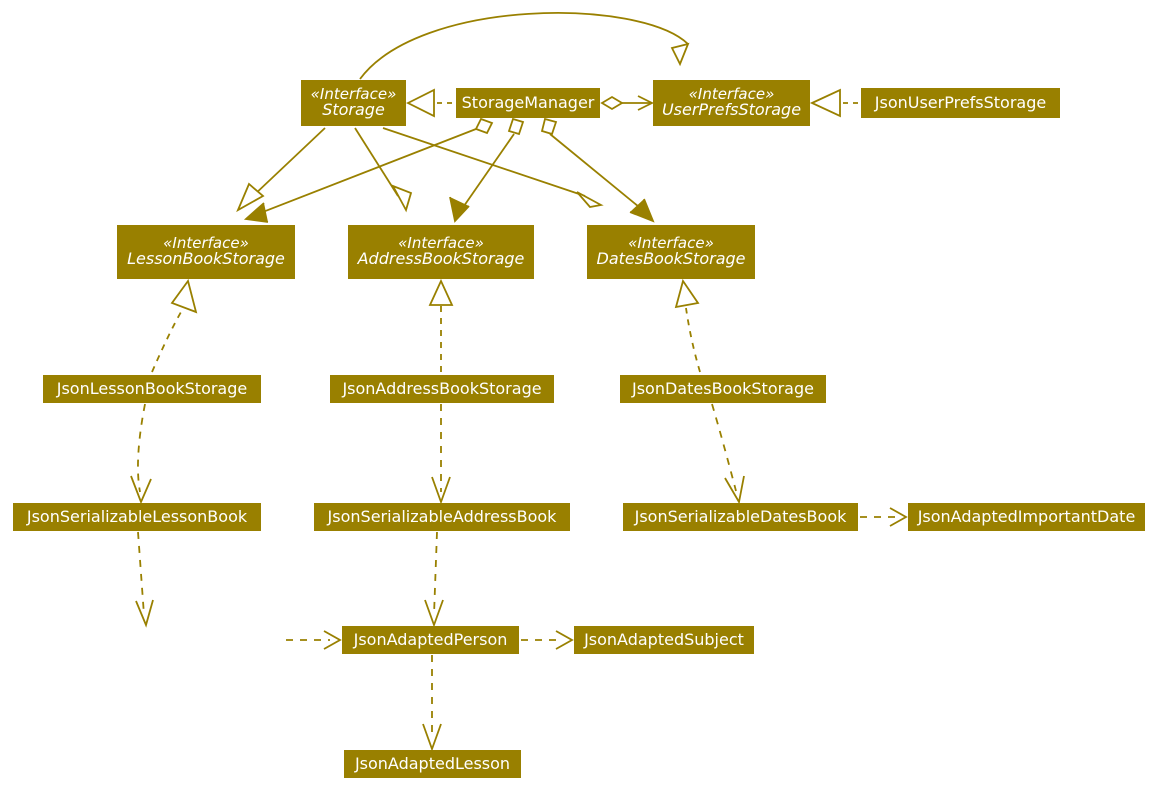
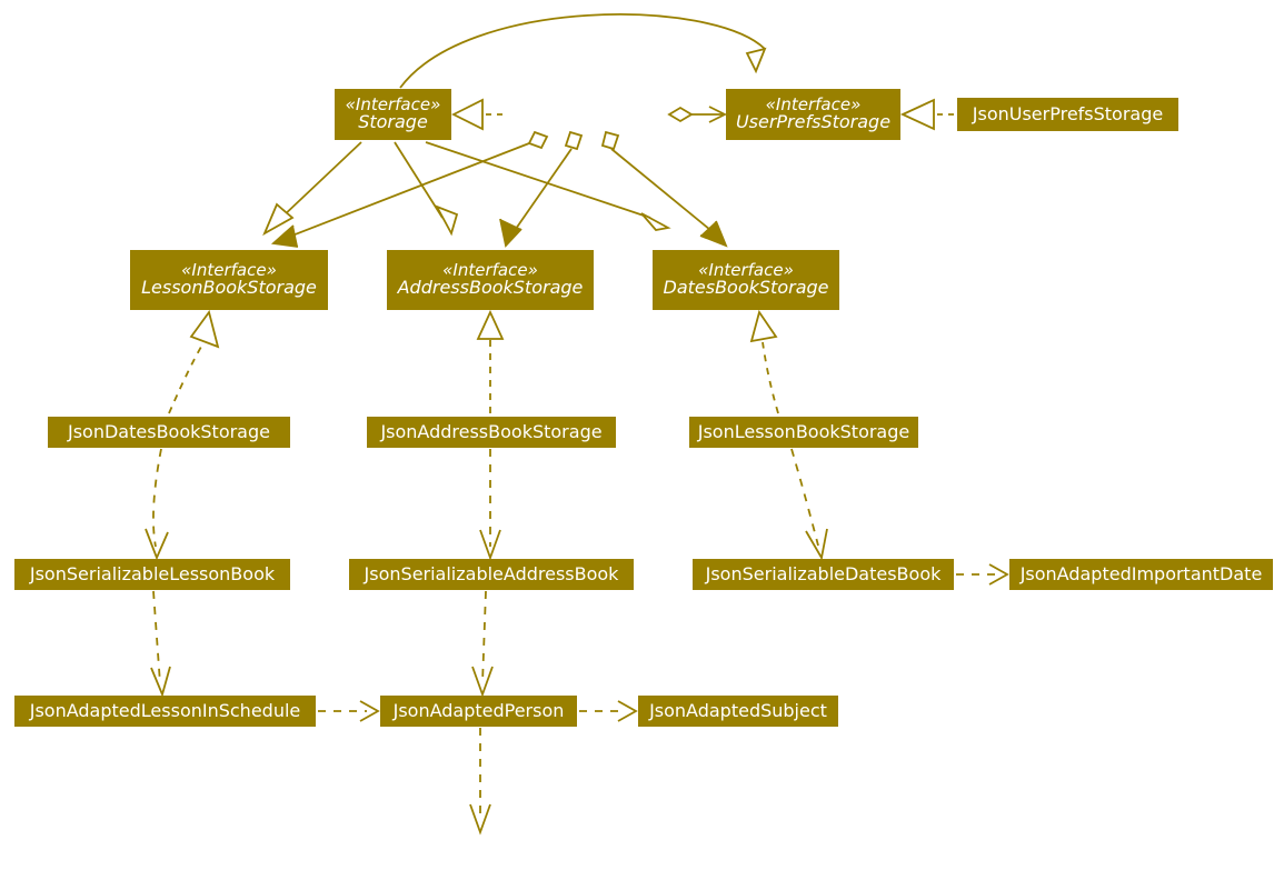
  «Interface»
  Storage
- StorageManager
  «Interface»
  UserPrefsStorage
  JsonUserPrefsStorage
  «Interface»
  LessonBookStorage
  «Interface»
  AddressBookStorage
  «Interface»
  DatesBookStorage
- JsonLessonBookStorage
+ JsonDatesBookStorage
  JsonAddressBookStorage
- JsonDatesBookStorage
+ JsonLessonBookStorage
  JsonSerializableLessonBook
  JsonSerializableAddressBook
  JsonSerializableDatesBook
  JsonAdaptedImportantDate
+ JsonAdaptedLessonInSchedule
  JsonAdaptedPerson
  JsonAdaptedSubject
- JsonAdaptedLesson
